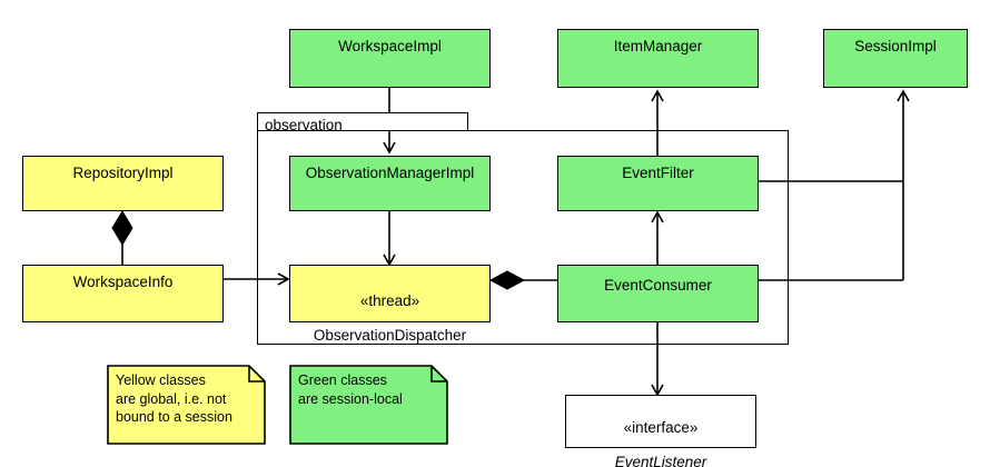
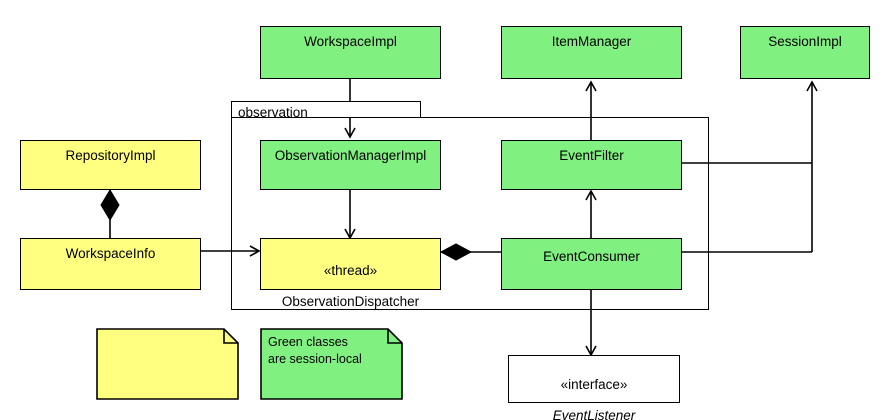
  observation
  WorkspaceImpl
  ItemManager
  SessionImpl
  RepositoryImpl
  ObservationManagerImpl
  EventFilter
  WorkspaceInfo
  «thread»
  ObservationDispatcher
  EventConsumer
  «interface»
  EventListener
- Yellow classes
- are global, i.e. not
- bound to a session
  Green classes
  are session-local
